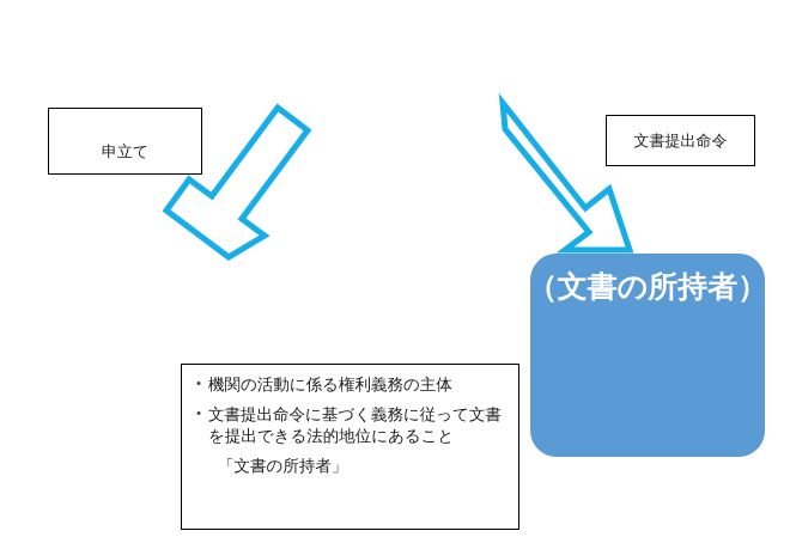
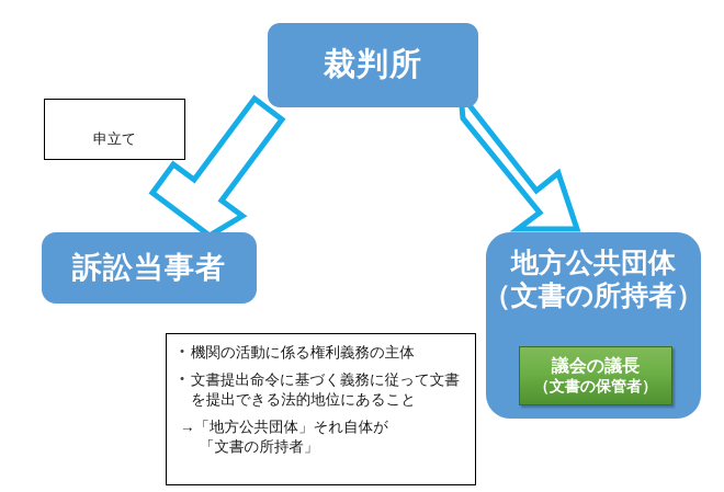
+ 裁判所
+ 訴訟当事者
+ 地方公共団体
  （文書の所持者）
+ 議会の議長
+ （文書の保管者）
  申立て
- 文書提出命令
  •
  機関の活動に係る権利義務の主体
  •
  文書提出命令に基づく義務に従って文書を提出できる法的地位にあること
+ →「地方公共団体」それ自体が
  「文書の所持者」
